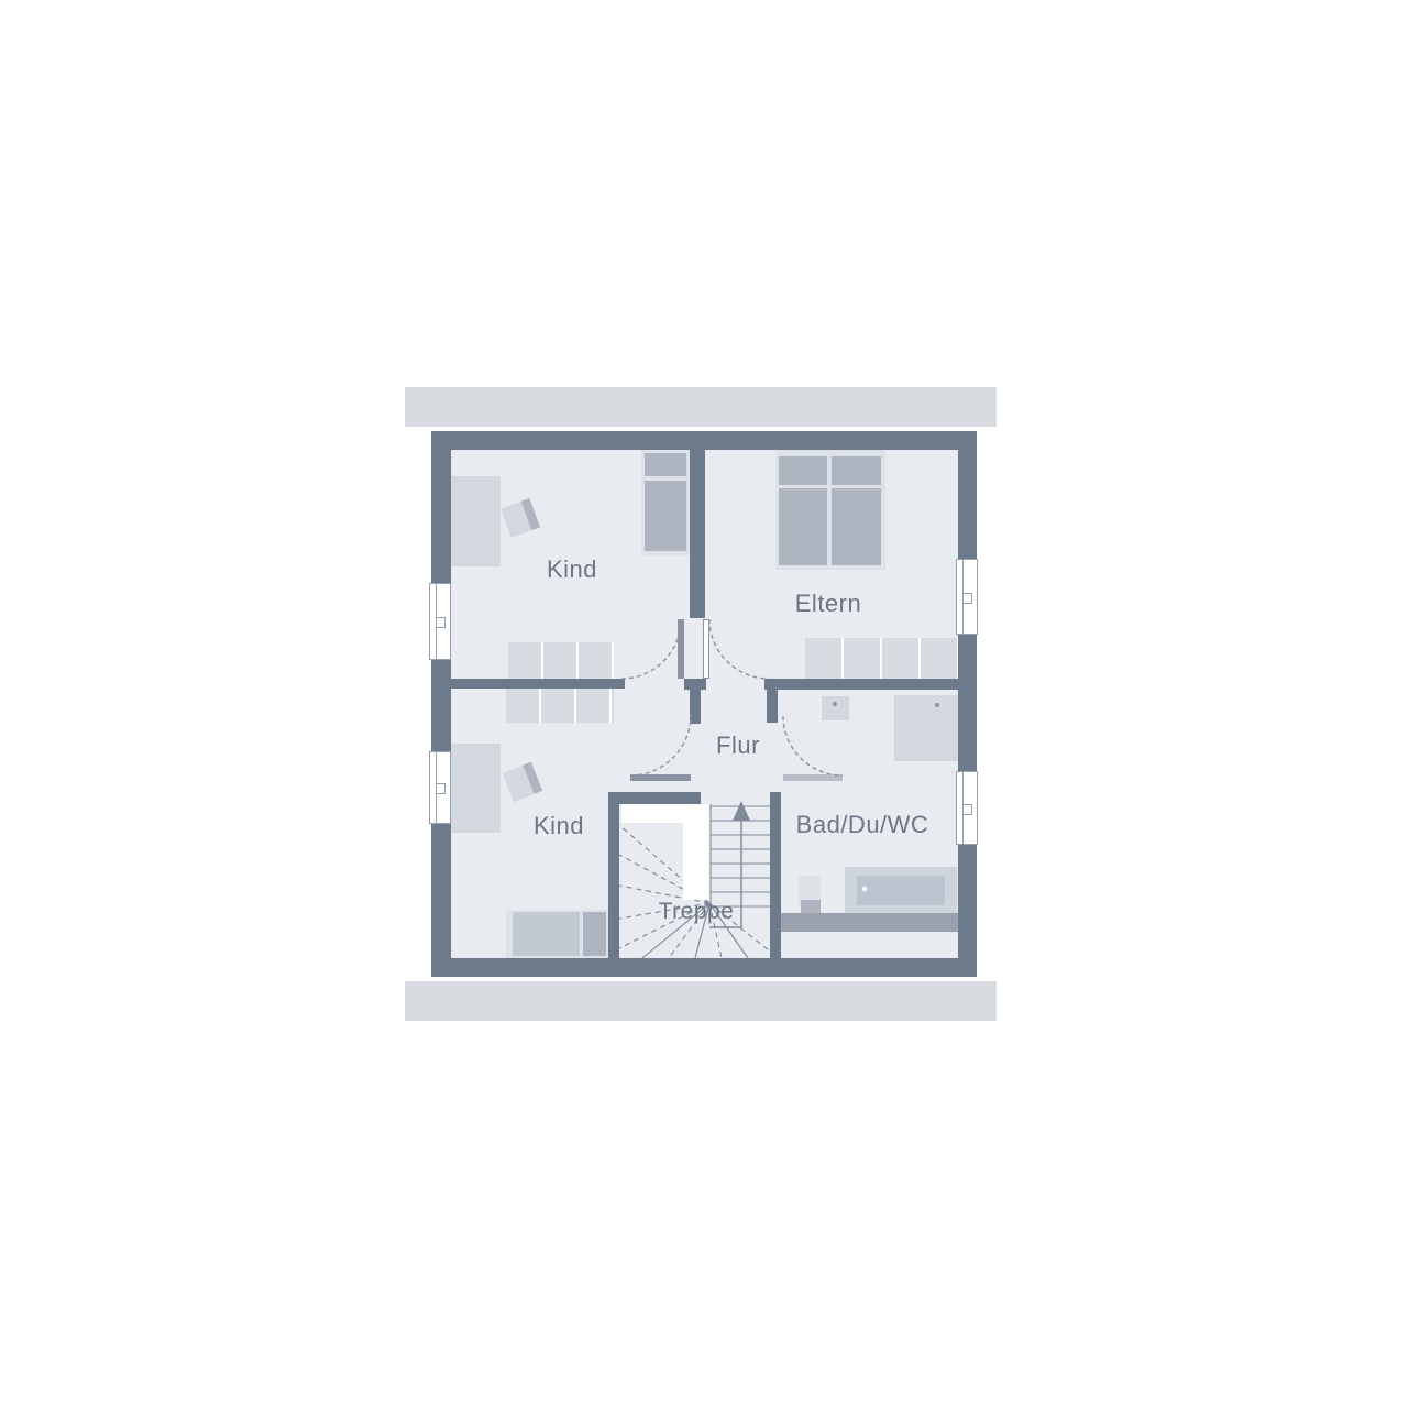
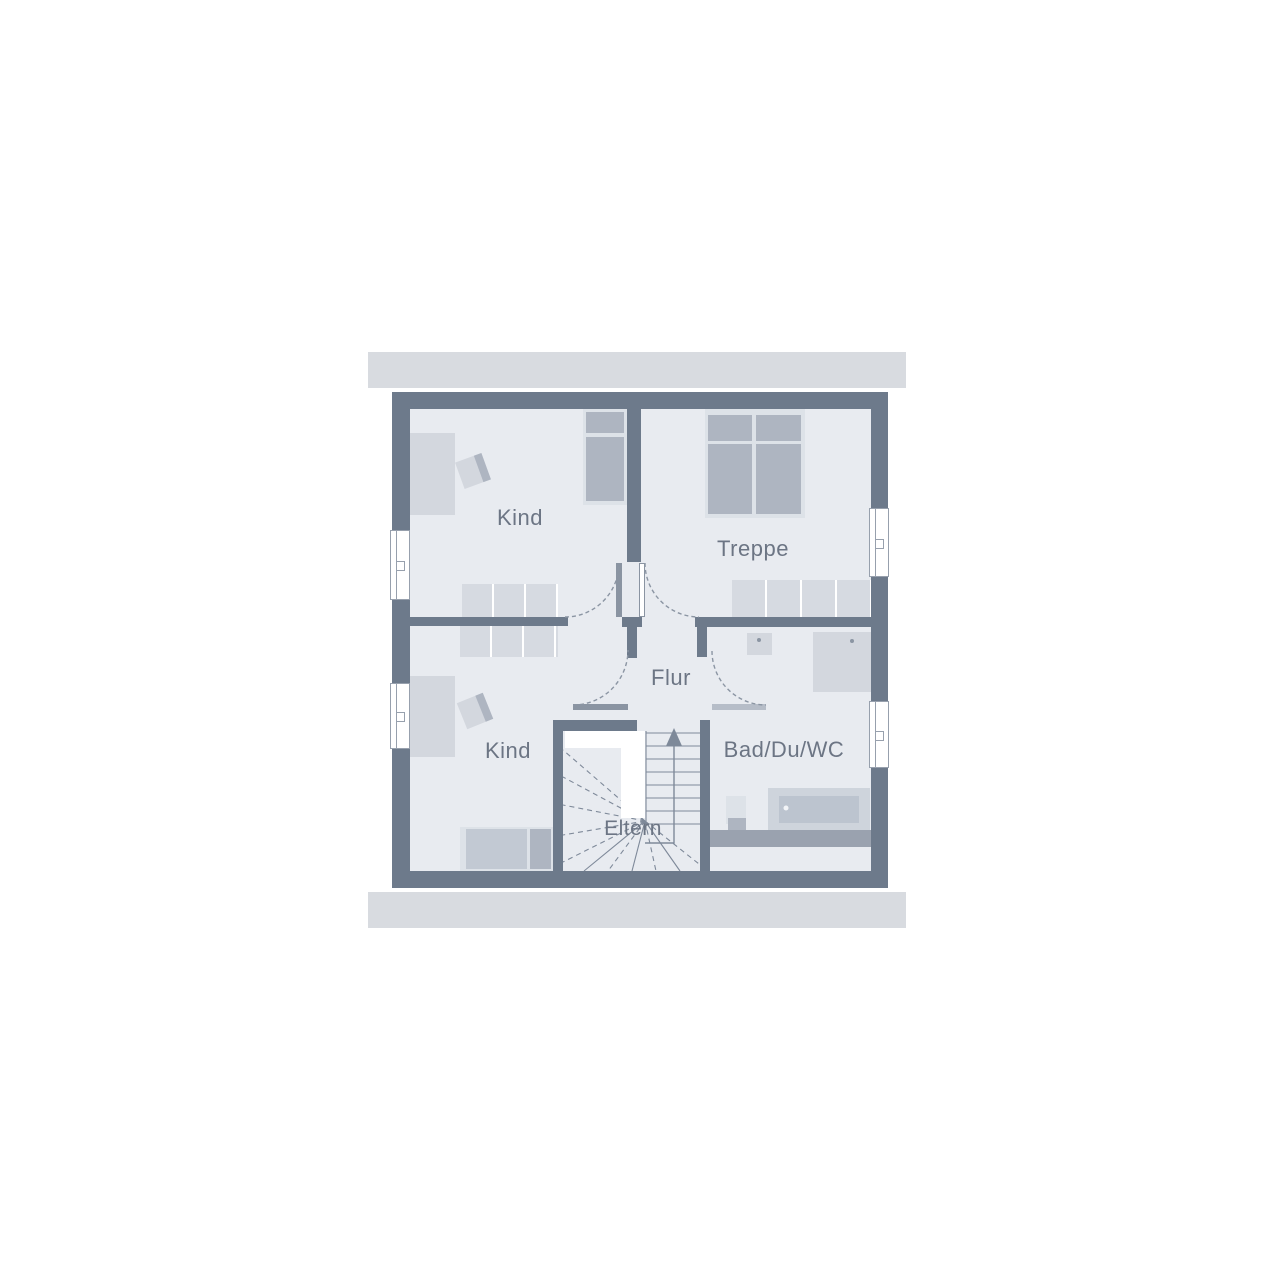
  Kind
- Eltern
+ Treppe
  Kind
  Flur
  Bad/Du/WC
- Treppe
+ Eltern
